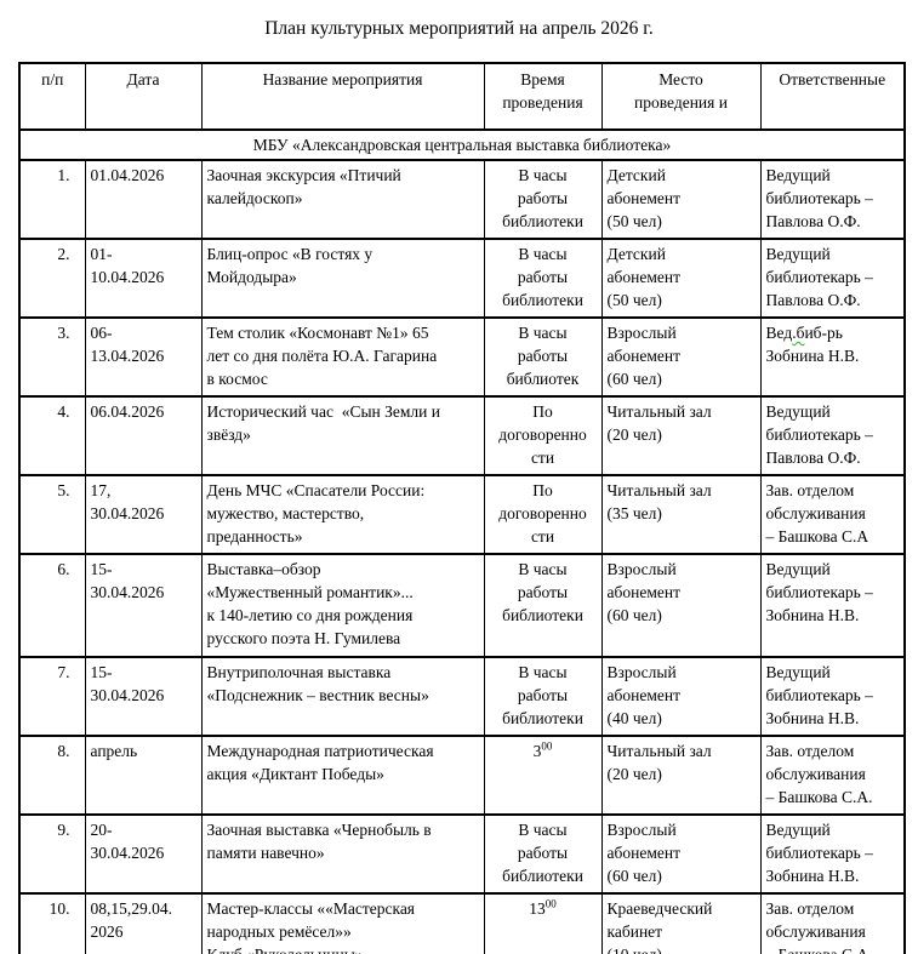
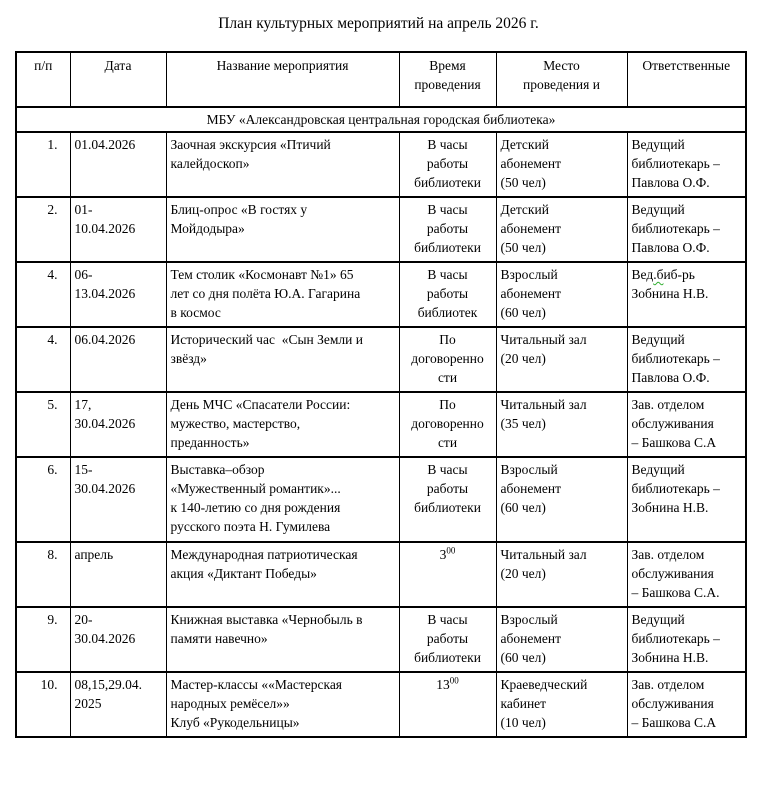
  План культурных мероприятий на апрель 2026 г.
  п/п	Дата	Название мероприятия	Время проведения	Место проведения и	Ответственные
- МБУ «Александровская центральная выставка библиотека»
+ МБУ «Александровская центральная городская библиотека»
  1.	01.04.2026	Заочная экскурсия «Птичий калейдоскоп»	В часы работы библиотеки	Детский абонемент (50 чел)	Ведущий библиотекарь – Павлова О.Ф.
  2.	01- 10.04.2026	Блиц-опрос «В гостях у Мойдодыра»	В часы работы библиотеки	Детский абонемент (50 чел)	Ведущий библиотекарь – Павлова О.Ф.
- 3.	06- 13.04.2026	Тем столик «Космонавт №1» 65 лет со дня полёта Ю.А. Гагарина в космос	В часы работы библиотек	Взрослый абонемент (60 чел)	Вед.биб-рь Зобнина Н.В.
+ 4.	06- 13.04.2026	Тем столик «Космонавт №1» 65 лет со дня полёта Ю.А. Гагарина в космос	В часы работы библиотек	Взрослый абонемент (60 чел)	Вед.биб-рь Зобнина Н.В.
  4.	06.04.2026	Исторический час «Сын Земли и звёзд»	По договоренно сти	Читальный зал (20 чел)	Ведущий библиотекарь – Павлова О.Ф.
  5.	17, 30.04.2026	День МЧС «Спасатели России: мужество, мастерство, преданность»	По договоренно сти	Читальный зал (35 чел)	Зав. отделом обслуживания – Башкова С.А
  6.	15- 30.04.2026	Выставка–обзор «Мужественный романтик»... к 140-летию со дня рождения русского поэта Н. Гумилева	В часы работы библиотеки	Взрослый абонемент (60 чел)	Ведущий библиотекарь – Зобнина Н.В.
- 7.	15- 30.04.2026	Внутриполочная выставка «Подснежник – вестник весны»	В часы работы библиотеки	Взрослый абонемент (40 чел)	Ведущий библиотекарь – Зобнина Н.В.
  8.	апрель	Международная патриотическая акция «Диктант Победы»	300	Читальный зал (20 чел)	Зав. отделом обслуживания – Башкова С.А.
- 9.	20- 30.04.2026	Заочная выставка «Чернобыль в памяти навечно»	В часы работы библиотеки	Взрослый абонемент (60 чел)	Ведущий библиотекарь – Зобнина Н.В.
+ 9.	20- 30.04.2026	Книжная выставка «Чернобыль в памяти навечно»	В часы работы библиотеки	Взрослый абонемент (60 чел)	Ведущий библиотекарь – Зобнина Н.В.
- 10.	08,15,29.04. 2026	Мастер-классы ««Мастерская народных ремёсел»»	1300	Краеведческий кабинет	Зав. отделом обслуживания
+ 10.	08,15,29.04. 2025	Мастер-классы ««Мастерская народных ремёсел»» Клуб «Рукодельницы»	1300	Краеведческий кабинет (10 чел)	Зав. отделом обслуживания – Башкова С.А
